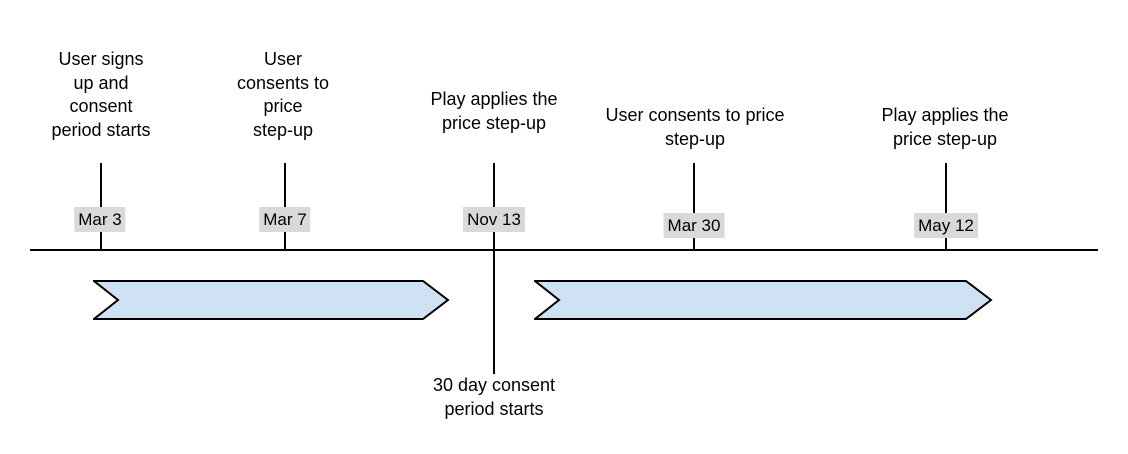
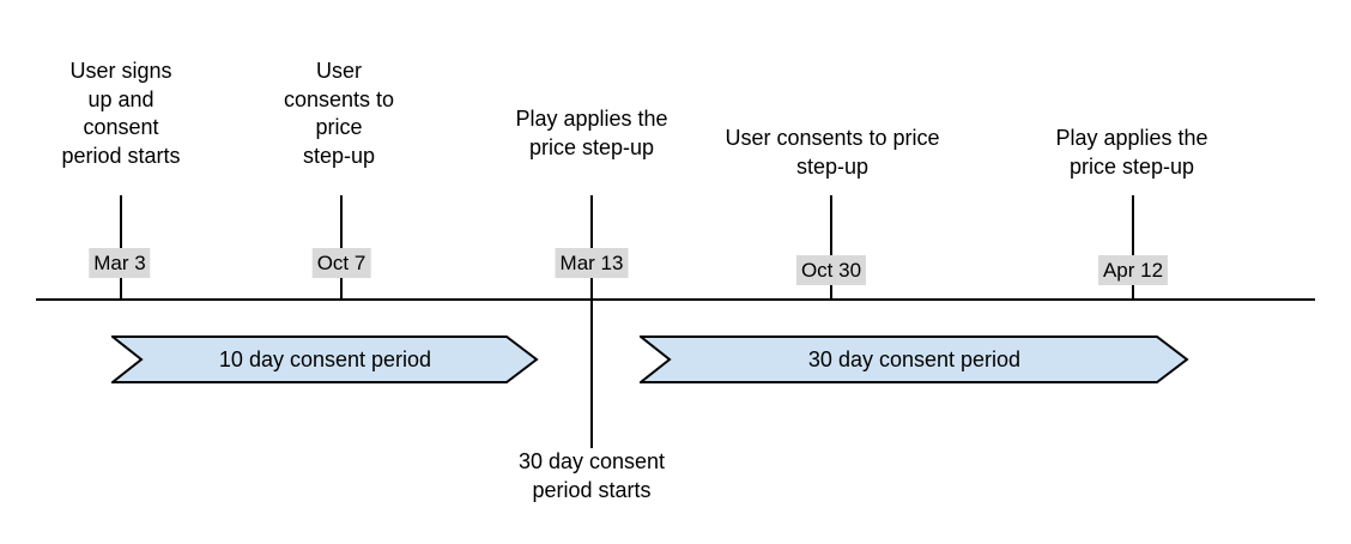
  User signs
  up and
  consent
  period starts
  Mar 3
  User
  consents to
  price
  step-up
- Mar 7
+ Oct 7
  Play applies the
  price step-up
- Nov 13
+ Mar 13
  30 day consent
  period starts
  User consents to price
  step-up
- Mar 30
+ Oct 30
  Play applies the
  price step-up
- May 12
+ Apr 12
+ 10 day consent period
+ 30 day consent period
